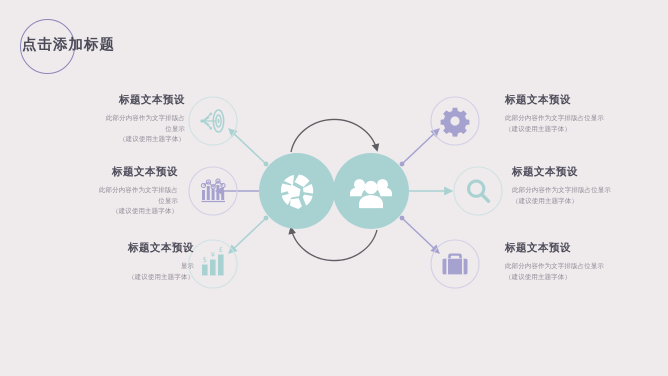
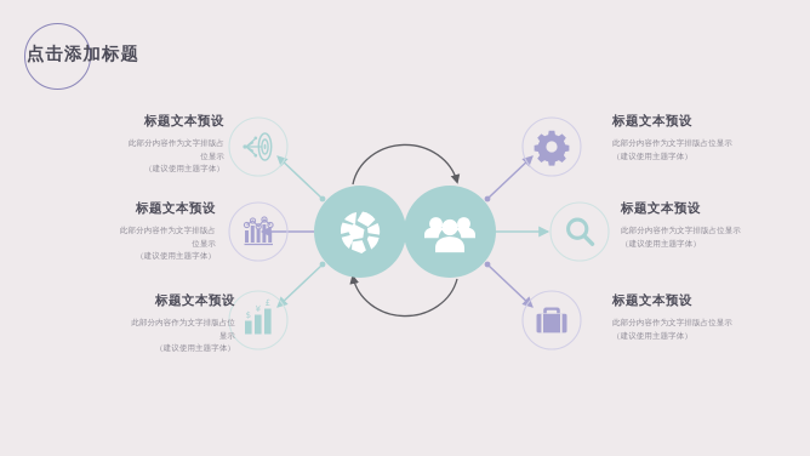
  点击添加标题
  $
  ¥
  £
  标题文本预设
  此部分内容作为文字排版占
  （建议使用主题字体）
  标题文本预设
  此部分内容作为文字排版占
  位显示
  （建议使用主题字体）
  标题文本预设
+ 此部分内容作为文字排版占位
  显示
  （建议使用主题字体）
  标题文本预设
  此部分内容作为文字排版占位显示
  标题文本预设
  此部分内容作为文字排版占位显示
  （建议使用主题字体）
  标题文本预设
  此部分内容作为文字排版占位显示
  （建议使用主题字体）
